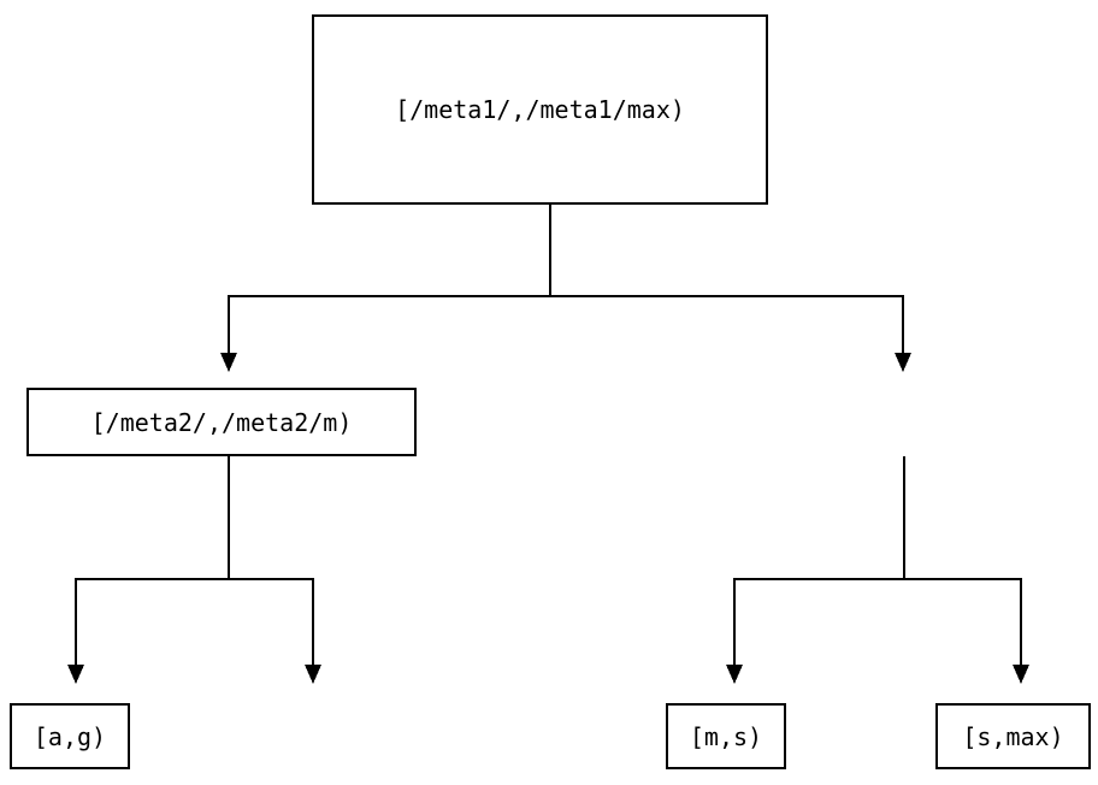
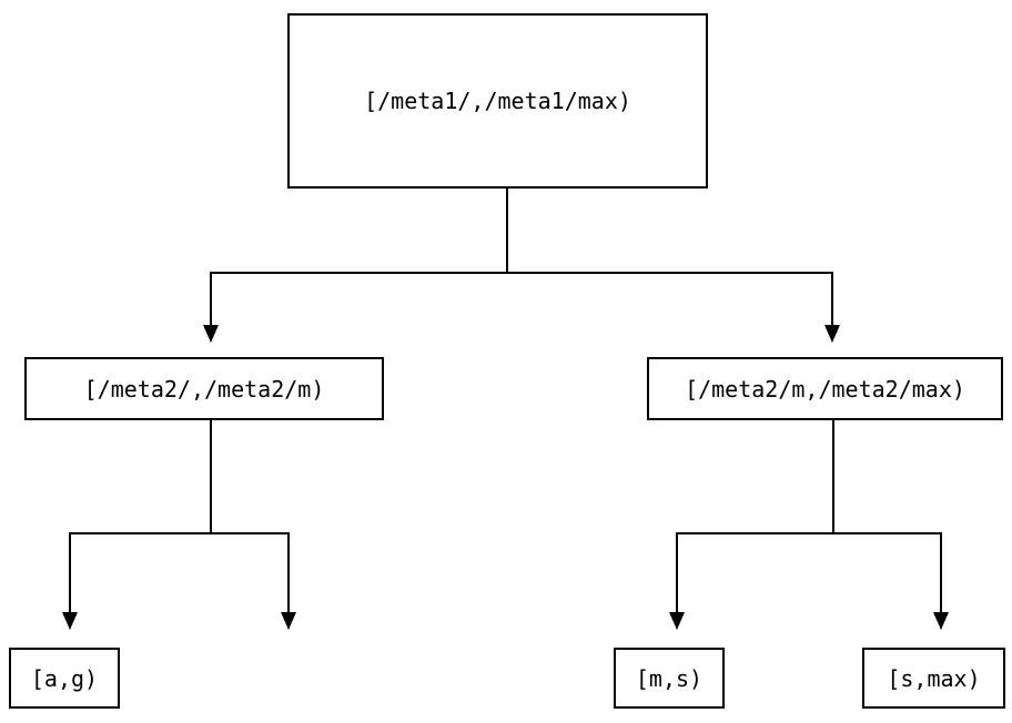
  [/meta1/,/meta1/max)
  [/meta2/,/meta2/m)
+ [/meta2/m,/meta2/max)
  [a,g)
  [m,s)
  [s,max)
